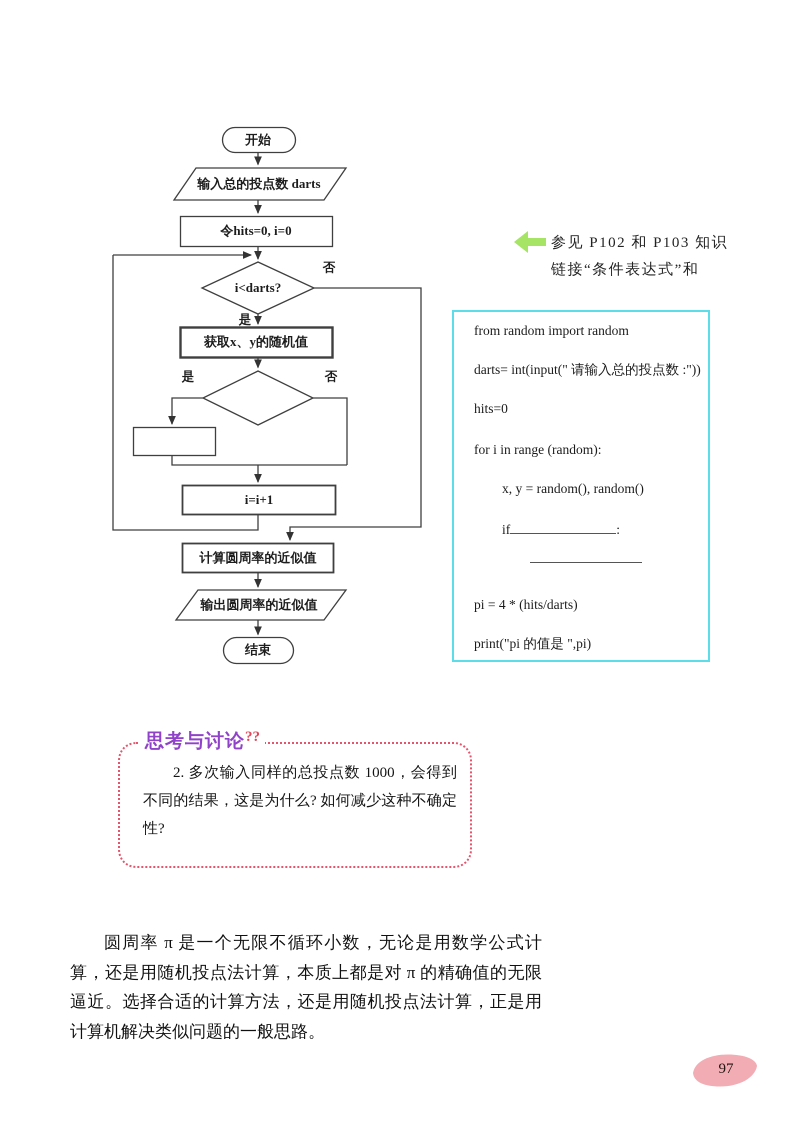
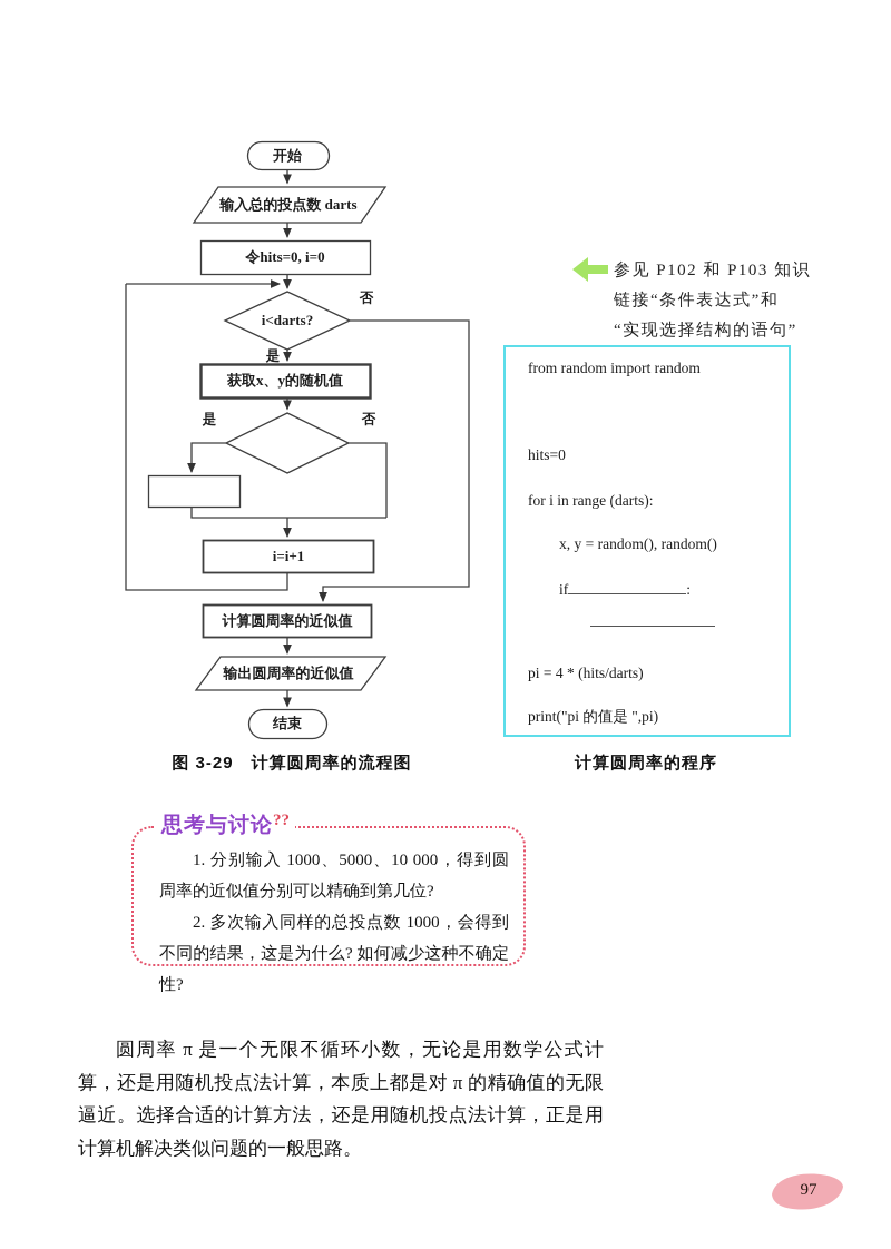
  开始
  输入总的投点数 darts
  令hits=0, i=0
  i<darts?
  否
  是
  获取x、y的随机值
  是
  否
  i=i+1
  计算圆周率的近似值
  输出圆周率的近似值
  结束
+ 图 3-29 计算圆周率的流程图
+ 计算圆周率的程序
  参见 P102 和 P103 知识
  链接“条件表达式”和
+ “实现选择结构的语句”
  from random import random
- darts= int(input(" 请输入总的投点数 :"))
  hits=0
- for i in range (random):
+ for i in range (darts):
  x, y = random(), random()
  if :
  pi = 4 * (hits/darts)
  print("pi 的值是 ",pi)
  思考与讨论??
+ 1. 分别输入 1000、5000、10 000，得到圆周率的近似值分别可以精确到第几位?
  2. 多次输入同样的总投点数 1000，会得到不同的结果，这是为什么? 如何减少这种不确定性?
  圆周率 π 是一个无限不循环小数，无论是用数学公式计算，还是用随机投点法计算，本质上都是对 π 的精确值的无限逼近。选择合适的计算方法，还是用随机投点法计算，正是用计算机解决类似问题的一般思路。
  97
